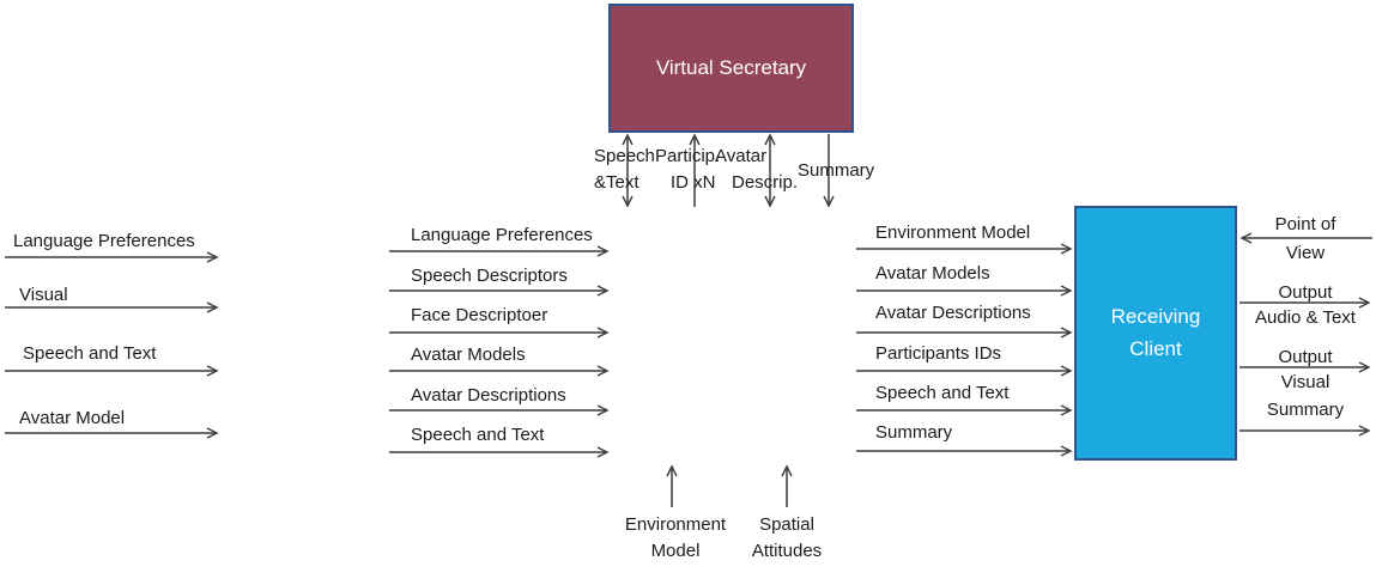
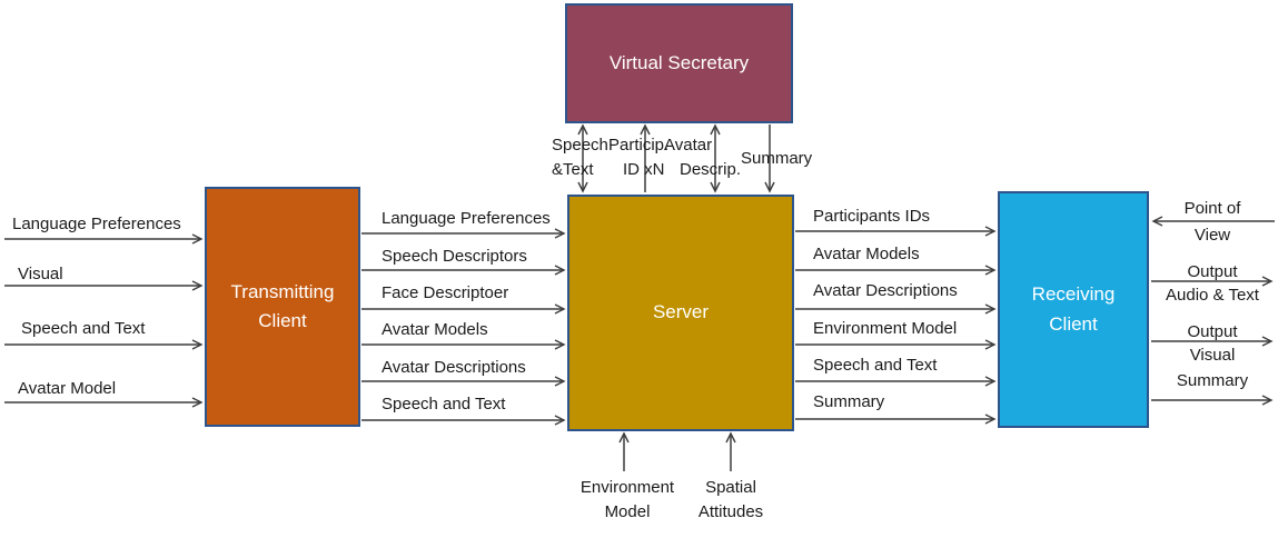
  Virtual Secretary
+ Transmitting Client
+ Server
  Receiving Client
  Language Preferences
  Visual
  Speech and Text
  Avatar Model
  Language Preferences
  Speech Descriptors
  Face Descriptoer
  Avatar Models
  Avatar Descriptions
  Speech and Text
- Environment Model
+ Participants IDs
  Avatar Models
  Avatar Descriptions
- Participants IDs
+ Environment Model
  Speech and Text
  Summary
  Speech
  &Text
  Particip.
  ID xN
  Avatar
  Descrip.
  Summary
  Environment
  Model
  Spatial
  Attitudes
  Point of
  View
  Output
  Audio & Text
  Output
  Visual
  Summary
